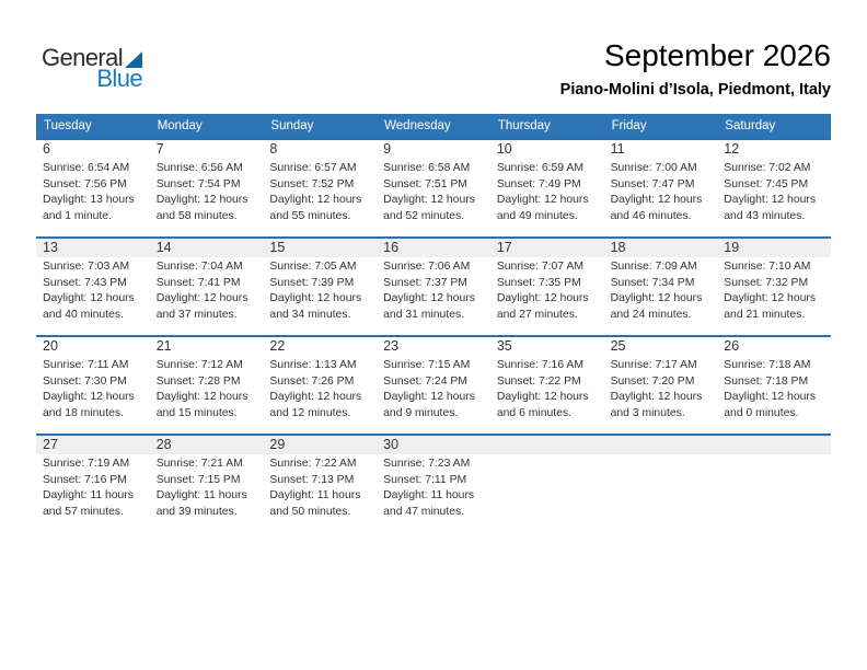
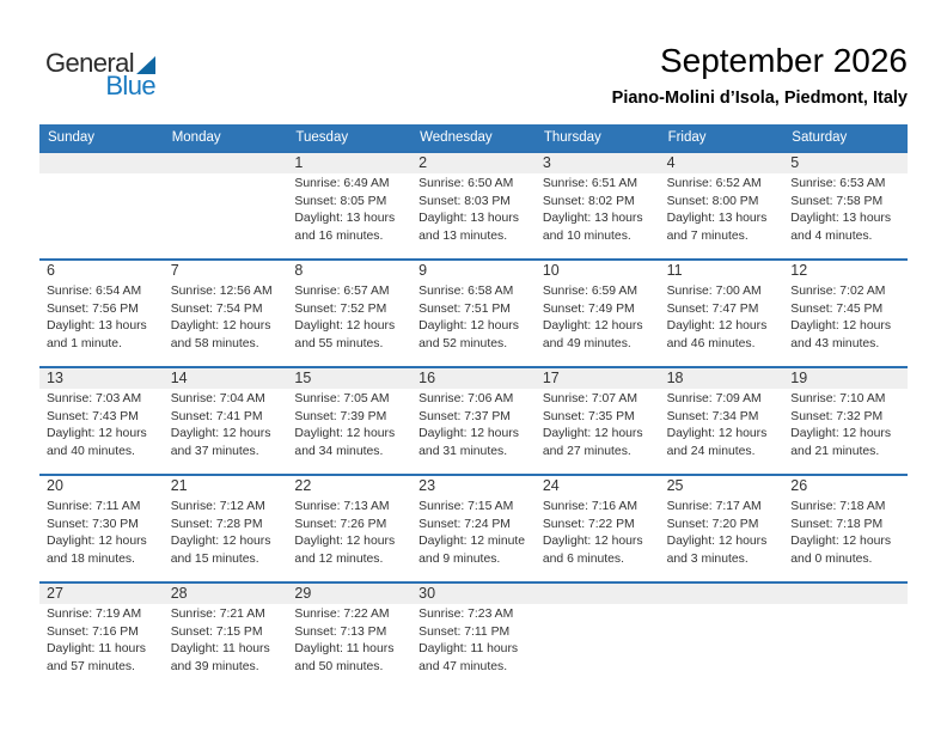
  General
  Blue
  September 2026
  Piano-Molini d’Isola, Piedmont, Italy
- Tuesday
+ Sunday
  Monday
- Sunday
+ Tuesday
  Wednesday
  Thursday
  Friday
  Saturday
+ 1
+ Sunrise: 6:49 AM
+ Sunset: 8:05 PM
+ Daylight: 13 hours and 16 minutes.
+ 2
+ Sunrise: 6:50 AM
+ Sunset: 8:03 PM
+ Daylight: 13 hours and 13 minutes.
+ 3
+ Sunrise: 6:51 AM
+ Sunset: 8:02 PM
+ Daylight: 13 hours and 10 minutes.
+ 4
+ Sunrise: 6:52 AM
+ Sunset: 8:00 PM
+ Daylight: 13 hours and 7 minutes.
+ 5
+ Sunrise: 6:53 AM
+ Sunset: 7:58 PM
+ Daylight: 13 hours and 4 minutes.
  6
  Sunrise: 6:54 AM
  Sunset: 7:56 PM
  Daylight: 13 hours and 1 minute.
  7
- Sunrise: 6:56 AM
+ Sunrise: 12:56 AM
  Sunset: 7:54 PM
  Daylight: 12 hours and 58 minutes.
  8
  Sunrise: 6:57 AM
  Sunset: 7:52 PM
  Daylight: 12 hours and 55 minutes.
  9
  Sunrise: 6:58 AM
  Sunset: 7:51 PM
  Daylight: 12 hours and 52 minutes.
  10
  Sunrise: 6:59 AM
  Sunset: 7:49 PM
  Daylight: 12 hours and 49 minutes.
  11
  Sunrise: 7:00 AM
  Sunset: 7:47 PM
  Daylight: 12 hours and 46 minutes.
  12
  Sunrise: 7:02 AM
  Sunset: 7:45 PM
  Daylight: 12 hours and 43 minutes.
  13
  Sunrise: 7:03 AM
  Sunset: 7:43 PM
  Daylight: 12 hours and 40 minutes.
  14
  Sunrise: 7:04 AM
  Sunset: 7:41 PM
  Daylight: 12 hours and 37 minutes.
  15
  Sunrise: 7:05 AM
  Sunset: 7:39 PM
  Daylight: 12 hours and 34 minutes.
  16
  Sunrise: 7:06 AM
  Sunset: 7:37 PM
  Daylight: 12 hours and 31 minutes.
  17
  Sunrise: 7:07 AM
  Sunset: 7:35 PM
  Daylight: 12 hours and 27 minutes.
  18
  Sunrise: 7:09 AM
  Sunset: 7:34 PM
  Daylight: 12 hours and 24 minutes.
  19
  Sunrise: 7:10 AM
  Sunset: 7:32 PM
  Daylight: 12 hours and 21 minutes.
  20
  Sunrise: 7:11 AM
  Sunset: 7:30 PM
  Daylight: 12 hours and 18 minutes.
  21
  Sunrise: 7:12 AM
  Sunset: 7:28 PM
  Daylight: 12 hours and 15 minutes.
  22
- Sunrise: 1:13 AM
+ Sunrise: 7:13 AM
  Sunset: 7:26 PM
  Daylight: 12 hours and 12 minutes.
  23
  Sunrise: 7:15 AM
  Sunset: 7:24 PM
- Daylight: 12 hours and 9 minutes.
+ Daylight: 12 minute and 9 minutes.
- 35
+ 24
  Sunrise: 7:16 AM
  Sunset: 7:22 PM
  Daylight: 12 hours and 6 minutes.
  25
  Sunrise: 7:17 AM
  Sunset: 7:20 PM
  Daylight: 12 hours and 3 minutes.
  26
  Sunrise: 7:18 AM
  Sunset: 7:18 PM
  Daylight: 12 hours and 0 minutes.
  27
  Sunrise: 7:19 AM
  Sunset: 7:16 PM
  Daylight: 11 hours and 57 minutes.
  28
  Sunrise: 7:21 AM
  Sunset: 7:15 PM
  Daylight: 11 hours and 39 minutes.
  29
  Sunrise: 7:22 AM
  Sunset: 7:13 PM
  Daylight: 11 hours and 50 minutes.
  30
  Sunrise: 7:23 AM
  Sunset: 7:11 PM
  Daylight: 11 hours and 47 minutes.
